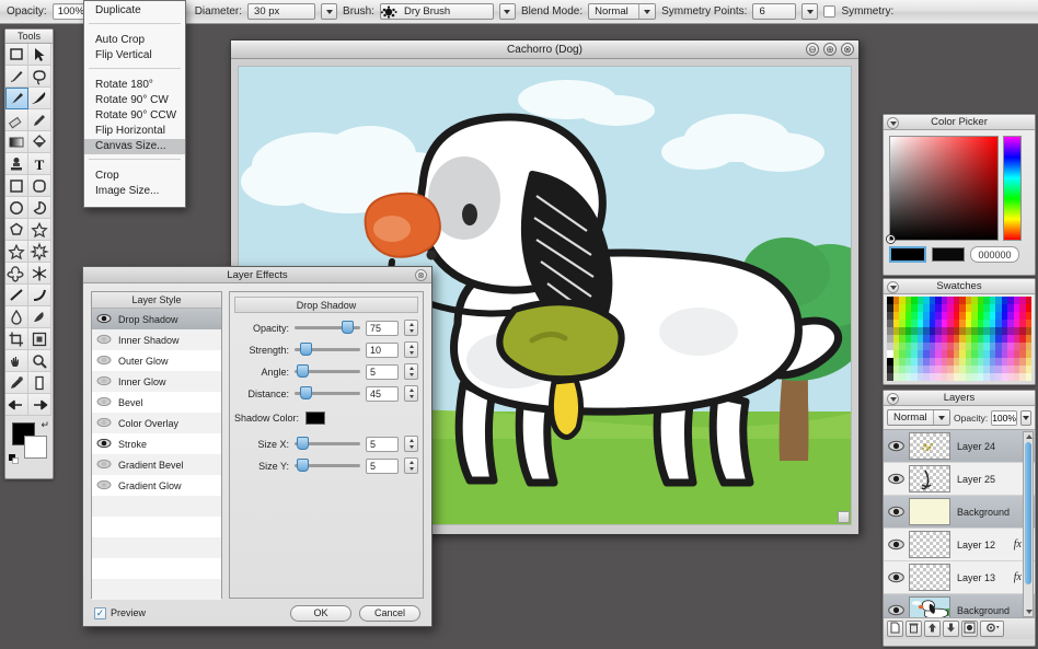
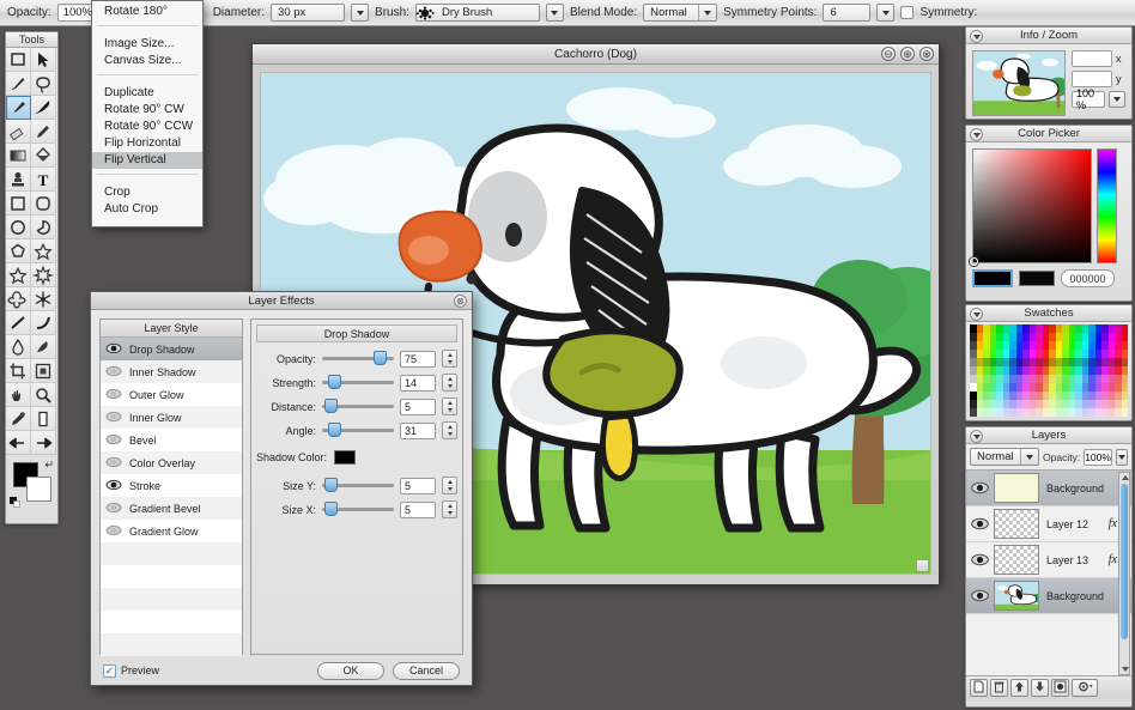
  Opacity:
  100%
  Diameter:
  30 px
  Brush:
  Dry Brush
  Blend Mode:
  Normal
  Symmetry Points:
  6
  Symmetry:
- Duplicate
+ Rotate 180°
- Auto Crop
+ Image Size...
- Flip Vertical
+ Canvas Size...
- Rotate 180°
+ Duplicate
  Rotate 90° CW
  Rotate 90° CCW
  Flip Horizontal
- Canvas Size...
+ Flip Vertical
  Crop
- Image Size...
+ Auto Crop
  Tools
  T
  ↵
  Cachorro (Dog)
  ⊖
  ⊕
  ⊗
+ Info / Zoom
+ x
+ y
+ 100 %
  Color Picker
  000000
  Swatches
  Layers
  Normal
  Opacity:
  100%
- Layer 24
- Layer 25
  Background
  Layer 12
  fx
  Layer 13
  fx
  Background
  Layer Effects
  ⊗
  Layer Style
  Drop Shadow
  Inner Shadow
  Outer Glow
  Inner Glow
  Bevel
  Color Overlay
  Stroke
  Gradient Bevel
  Gradient Glow
  Drop Shadow
  Opacity:
  75
  Strength:
- 10
+ 14
- Angle:
+ Distance:
  5
- Distance:
+ Angle:
- 45
+ 31
  Shadow Color:
- Size X:
+ Size Y:
  5
- Size Y:
+ Size X:
  5
  ✓
  Preview
  OK
  Cancel
